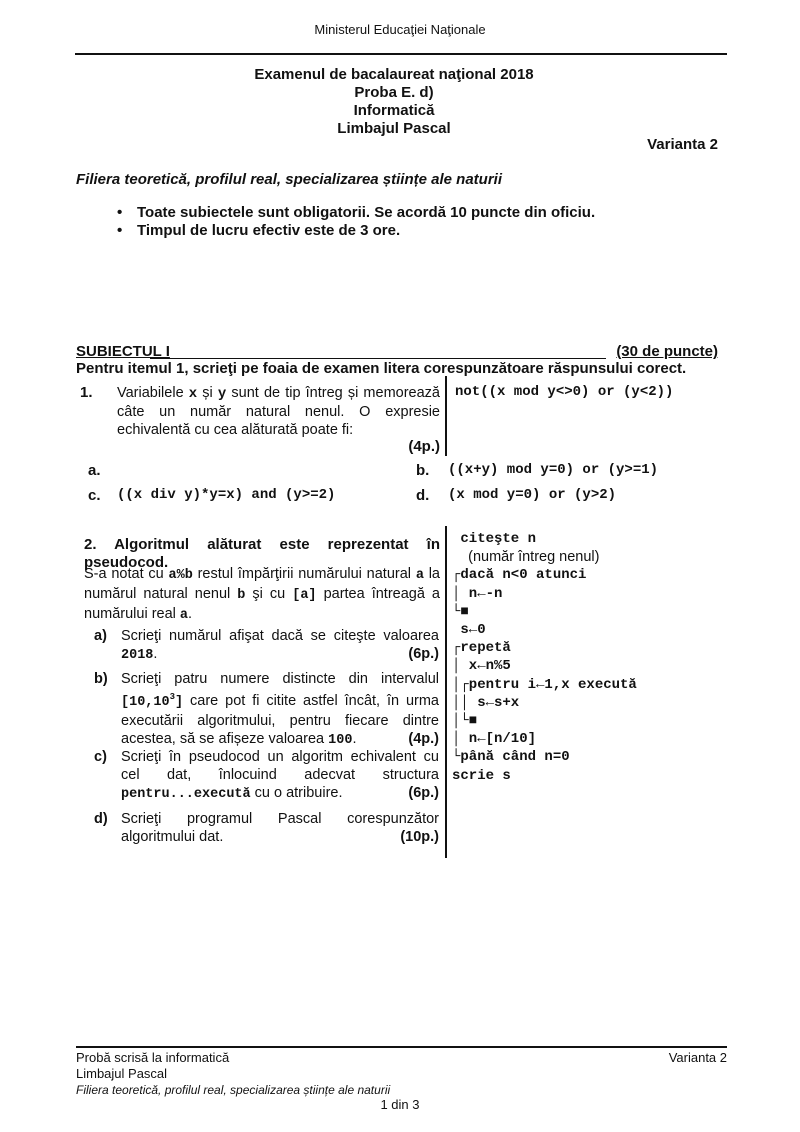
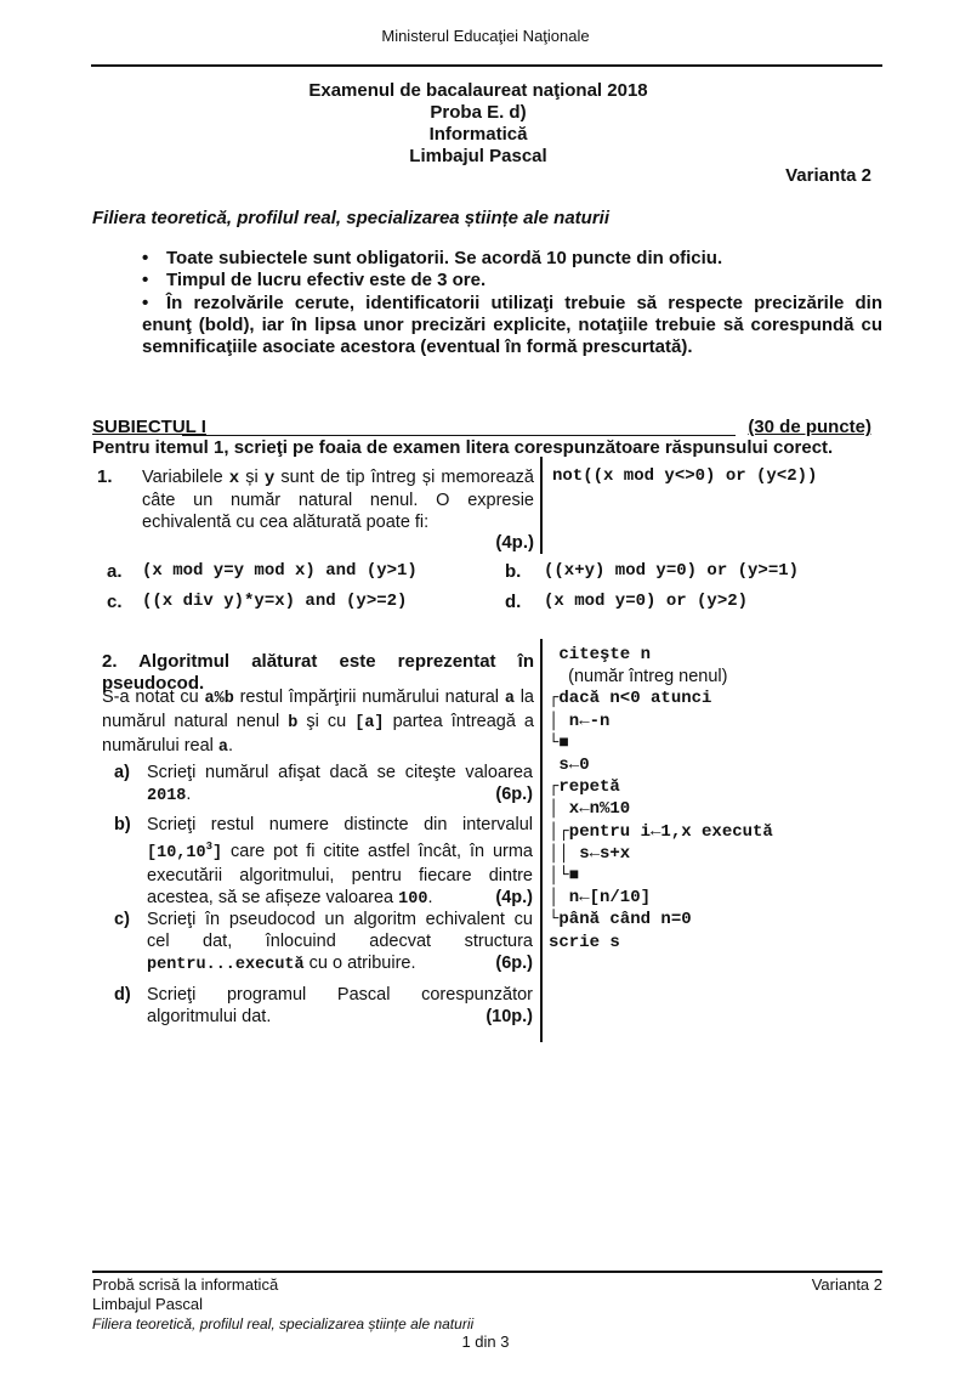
  Ministerul Educaţiei Naţionale
  Examenul de bacalaureat naţional 2018
  Proba E. d)
  Informatică
  Limbajul Pascal
  Varianta 2
  Filiera teoretică, profilul real, specializarea științe ale naturii
  • Toate subiectele sunt obligatorii. Se acordă 10 puncte din oficiu.
  • Timpul de lucru efectiv este de 3 ore.
+ • În rezolvările cerute, identificatorii utilizaţi trebuie să respecte precizările din enunţ (bold), iar în lipsa unor precizări explicite, notaţiile trebuie să corespundă cu semnificaţiile asociate acestora (eventual în formă prescurtată).
  SUBIECTUL I
  (30 de puncte)
  Pentru itemul 1, scrieţi pe foaia de examen litera corespunzătoare răspunsului corect.
  1.
  Variabilele x și y sunt de tip întreg și memorează câte un număr natural nenul. O expresie echivalentă cu cea alăturată poate fi:
  (4p.)
  not((x mod y<>0) or (y<2))
  a.
+ (x mod y=y mod x) and (y>1)
  b.
  ((x+y) mod y=0) or (y>=1)
  c.
  ((x div y)*y=x) and (y>=2)
  d.
  (x mod y=0) or (y>2)
  2. Algoritmul alăturat este reprezentat în pseudocod.
  S-a notat cu a%b restul împărţirii numărului natural a la numărul natural nenul b şi cu [a] partea întreagă a numărului real a.
  a)
  Scrieţi numărul afişat dacă se citeşte valoarea 2018.
  (6p.)
  b)
- Scrieţi patru numere distincte din intervalul [10,103] care pot fi citite astfel încât, în urma executării algoritmului, pentru fiecare dintre acestea, să se afișeze valoarea 100.
+ Scrieţi restul numere distincte din intervalul [10,103] care pot fi citite astfel încât, în urma executării algoritmului, pentru fiecare dintre acestea, să se afișeze valoarea 100.
  (4p.)
  c)
  Scrieţi în pseudocod un algoritm echivalent cu cel dat, înlocuind adecvat structura pentru...execută cu o atribuire.
  (6p.)
  d)
  Scrieţi programul Pascal corespunzător algoritmului dat.
  (10p.)
  citeşte n
  (număr întreg nenul)
  ┌dacă n<0 atunci
  │ n←-n
  └■
  s←0
  ┌repetă
- │ x←n%5
+ │ x←n%10
  │┌pentru i←1,x execută
  ││ s←s+x
  │└■
  │ n←[n/10]
  └până când n=0
  scrie s
  Probă scrisă la informatică
  Varianta 2
  Limbajul Pascal
  Filiera teoretică, profilul real, specializarea științe ale naturii
  1 din 3
